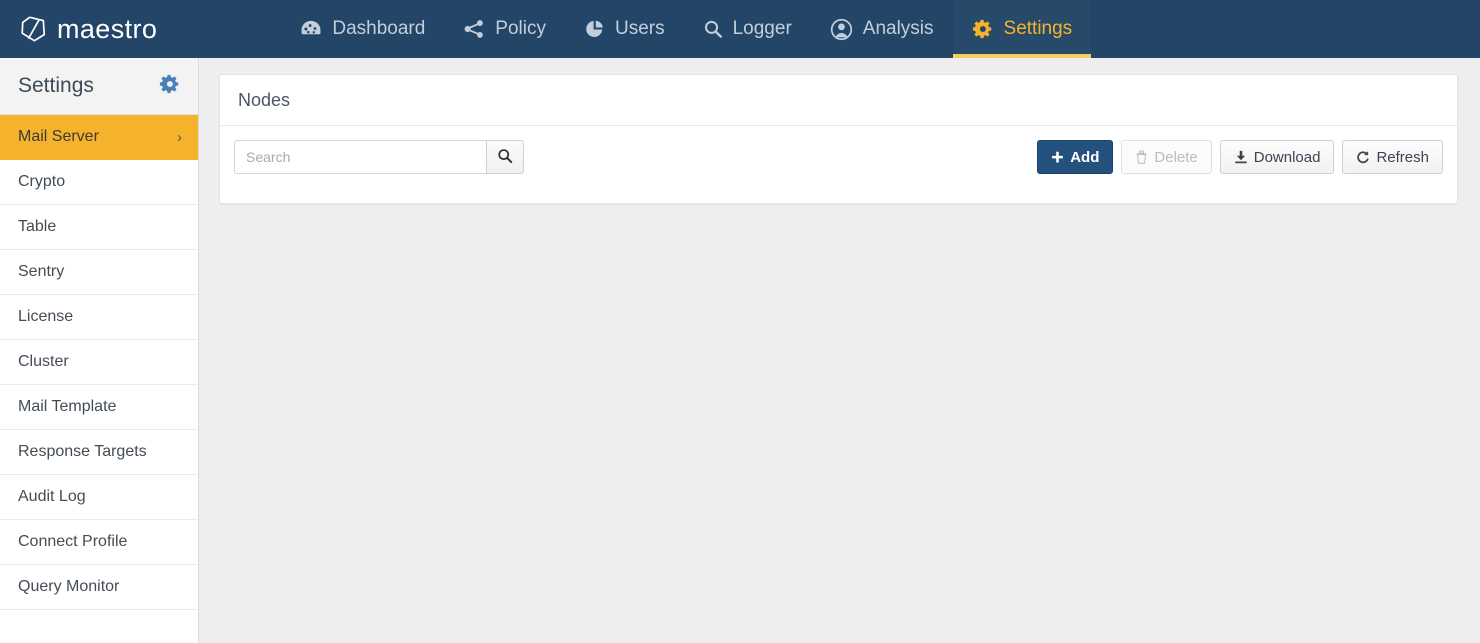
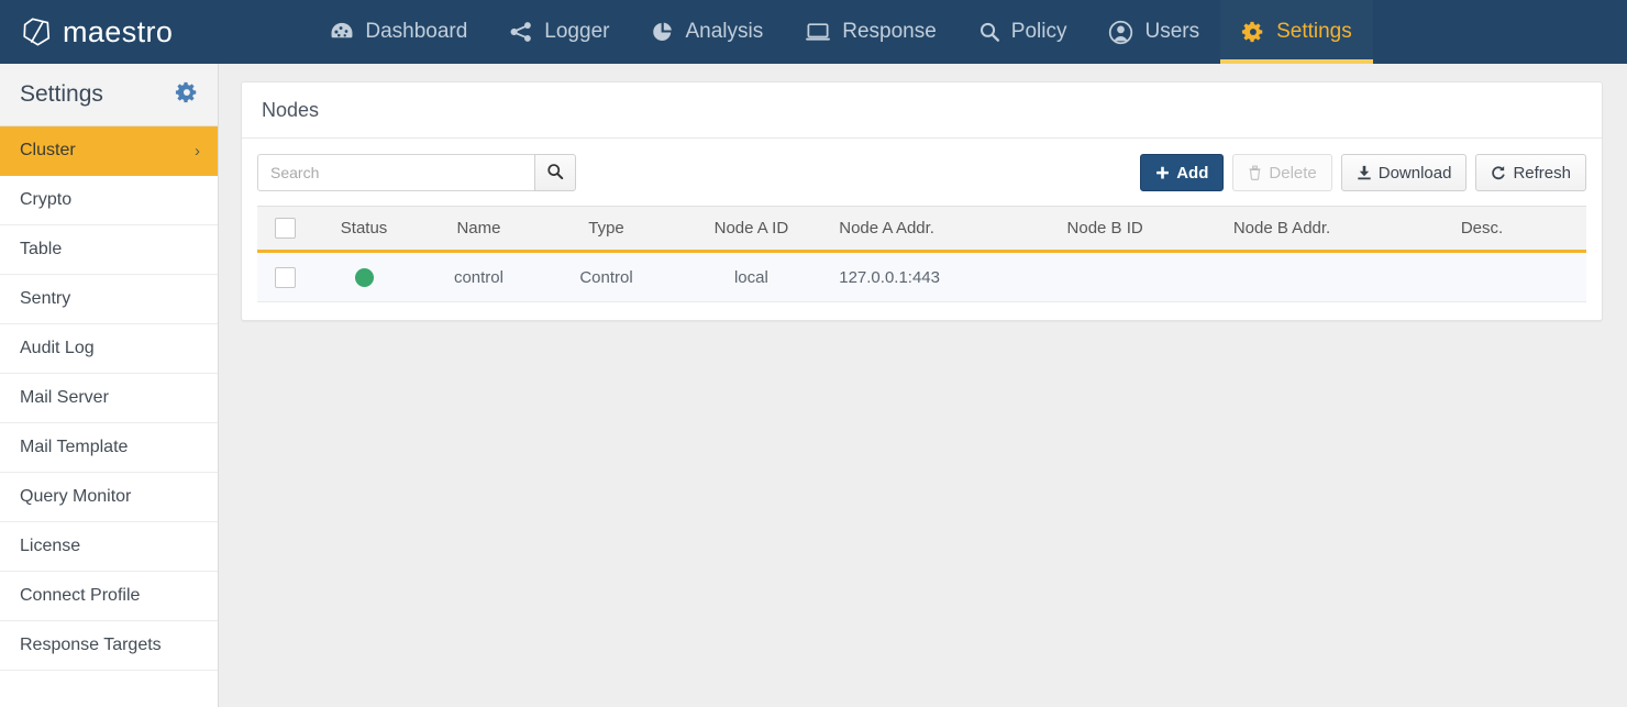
  maestro
  Dashboard
- Policy
+ Logger
- Users
+ Analysis
+ Response
- Logger
+ Policy
- Analysis
+ Users
  Settings
  Settings
- Mail Server
+ Cluster
  ›
  Crypto
  Table
  Sentry
- License
+ Audit Log
- Cluster
+ Mail Server
  Mail Template
- Response Targets
+ Query Monitor
- Audit Log
+ License
  Connect Profile
- Query Monitor
+ Response Targets
  Nodes
  Search
  Add
  Delete
  Download
  Refresh
+ 	Status	Name	Type	Node A ID	Node A Addr.	Node B ID	Node B Addr.	Desc.
+ 		control	Control	local	127.0.0.1:443
